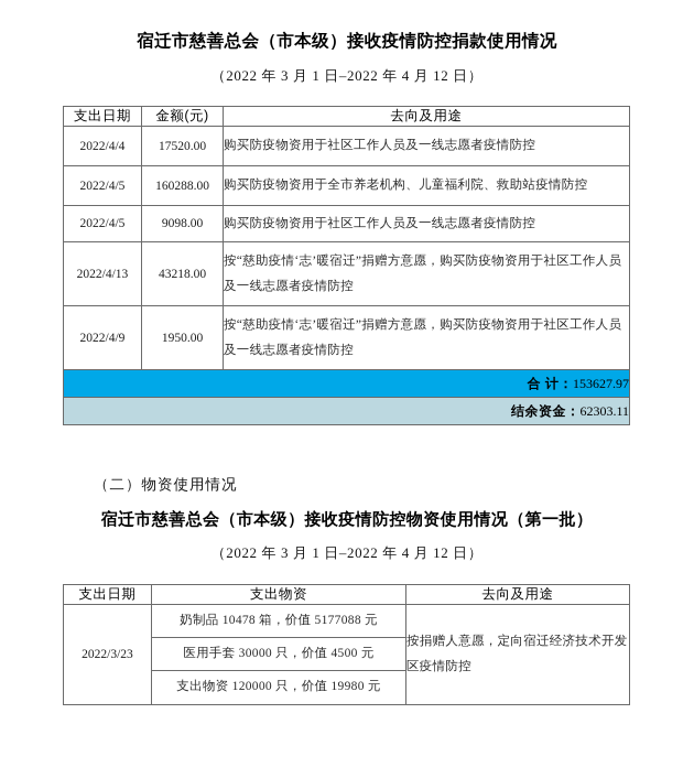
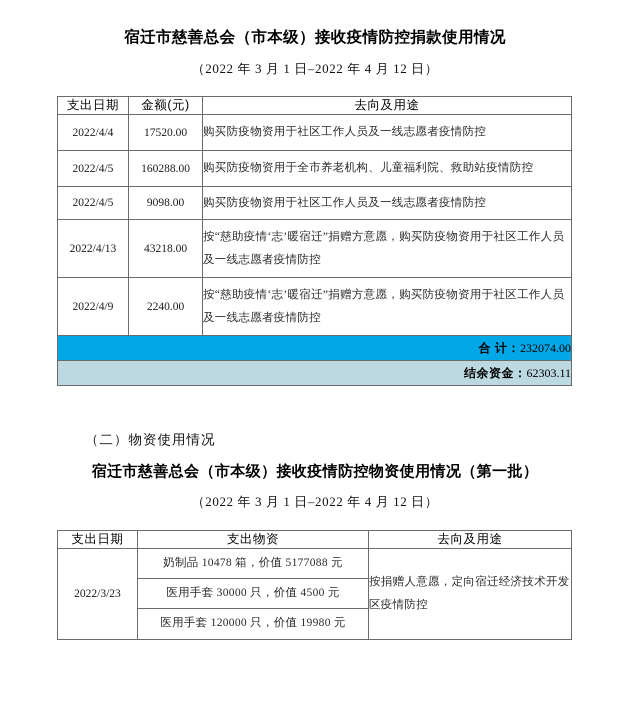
  宿迁市慈善总会（市本级）接收疫情防控捐款使用情况
  （2022 年 3 月 1 日–2022 年 4 月 12 日）
  支出日期	金额(元)	去向及用途
  2022/4/4	17520.00	购买防疫物资用于社区工作人员及一线志愿者疫情防控
  2022/4/5	160288.00	购买防疫物资用于全市养老机构、儿童福利院、救助站疫情防控
  2022/4/5	9098.00	购买防疫物资用于社区工作人员及一线志愿者疫情防控
  2022/4/13	43218.00	按“慈助疫情‘志’暖宿迁”捐赠方意愿，购买防疫物资用于社区工作人员及一线志愿者疫情防控
- 2022/4/9	1950.00	按“慈助疫情‘志’暖宿迁”捐赠方意愿，购买防疫物资用于社区工作人员及一线志愿者疫情防控
+ 2022/4/9	2240.00	按“慈助疫情‘志’暖宿迁”捐赠方意愿，购买防疫物资用于社区工作人员及一线志愿者疫情防控
- 合 计：153627.97
+ 合 计：232074.00
  结余资金：62303.11
  （二）物资使用情况
  宿迁市慈善总会（市本级）接收疫情防控物资使用情况（第一批）
  （2022 年 3 月 1 日–2022 年 4 月 12 日）
  支出日期	支出物资	去向及用途
  2022/3/23
  奶制品 10478 箱，价值 5177088 元
  医用手套 30000 只，价值 4500 元
- 支出物资 120000 只，价值 19980 元
+ 医用手套 120000 只，价值 19980 元
  		按捐赠人意愿，定向宿迁经济技术开发区疫情防控
